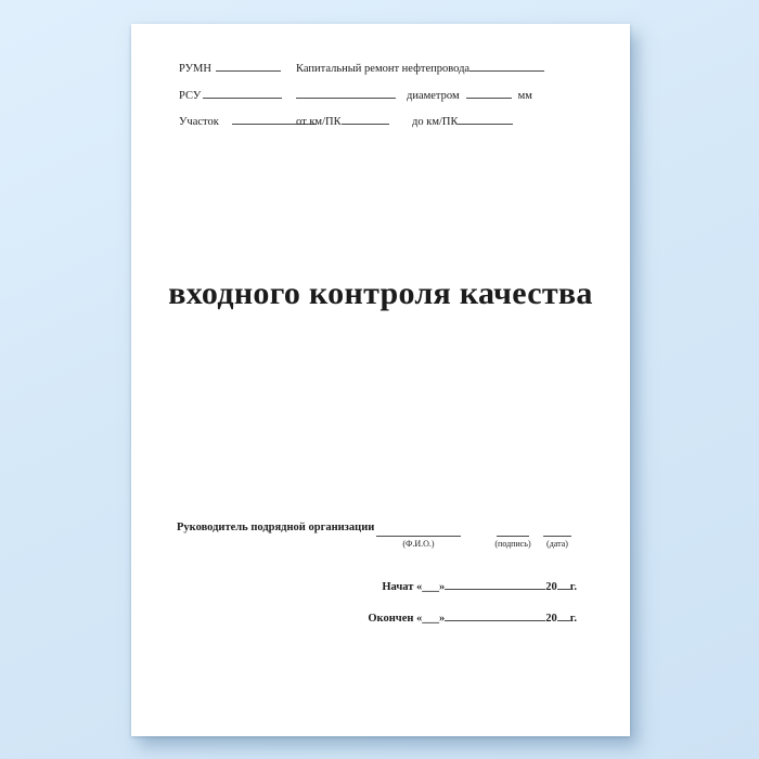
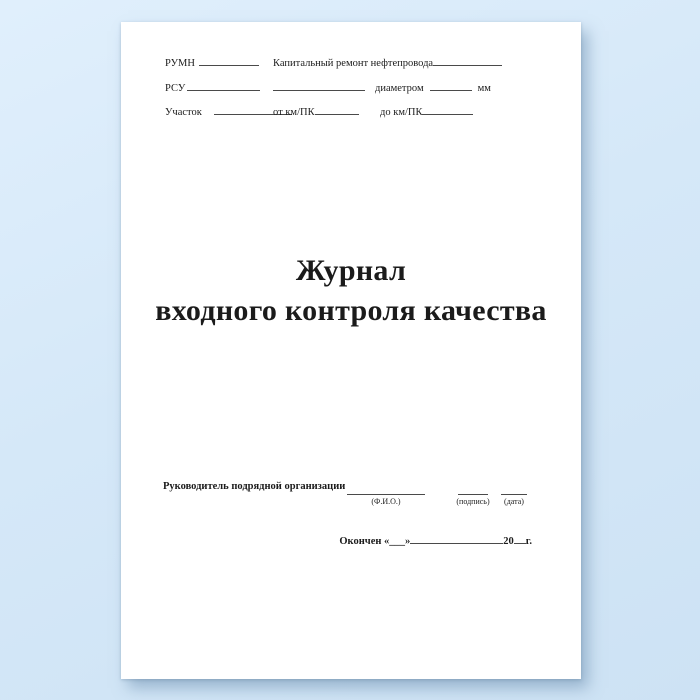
  РУМН
  Капитальный ремонт нефтепровода
  РСУ
  диаметром мм
  Участок
  от км/ПК
  до км/ПК
+ Журнал
  входного контроля качества
  Руководитель подрядной организации
  (Ф.И.О.)
  (подпись)
  (дата)
- Начат «___» 20 г.
  Окончен «___» 20 г.
